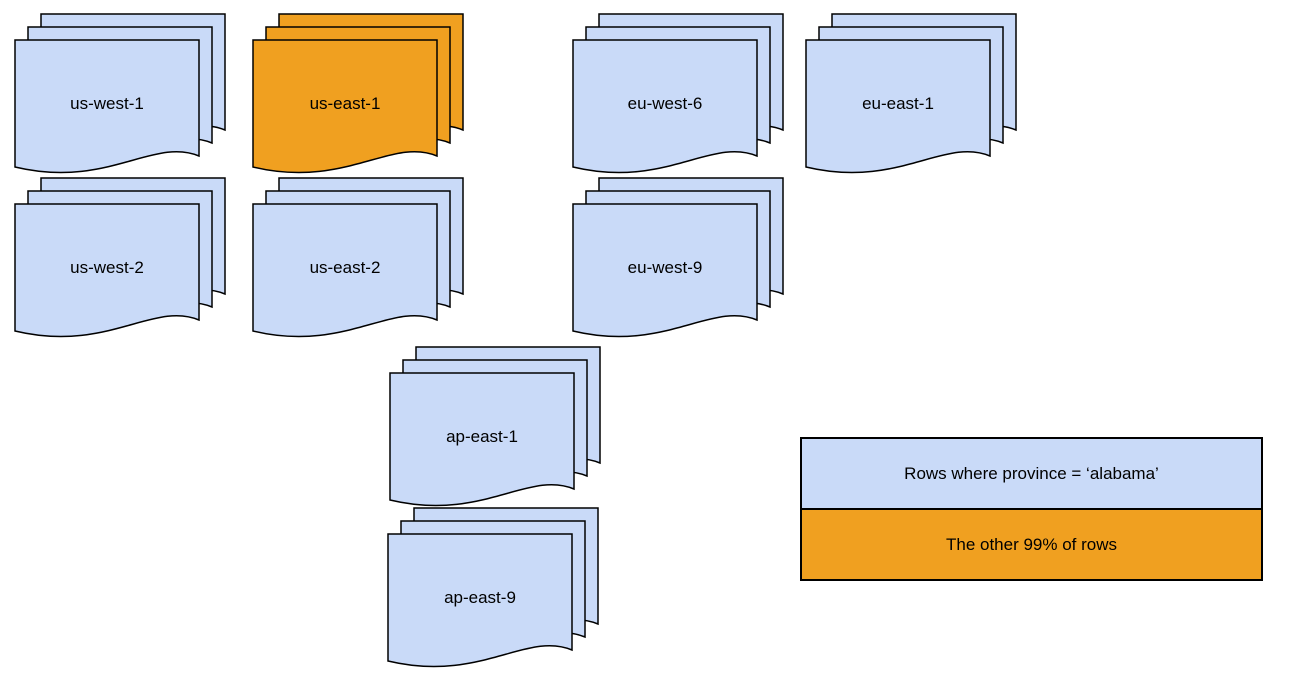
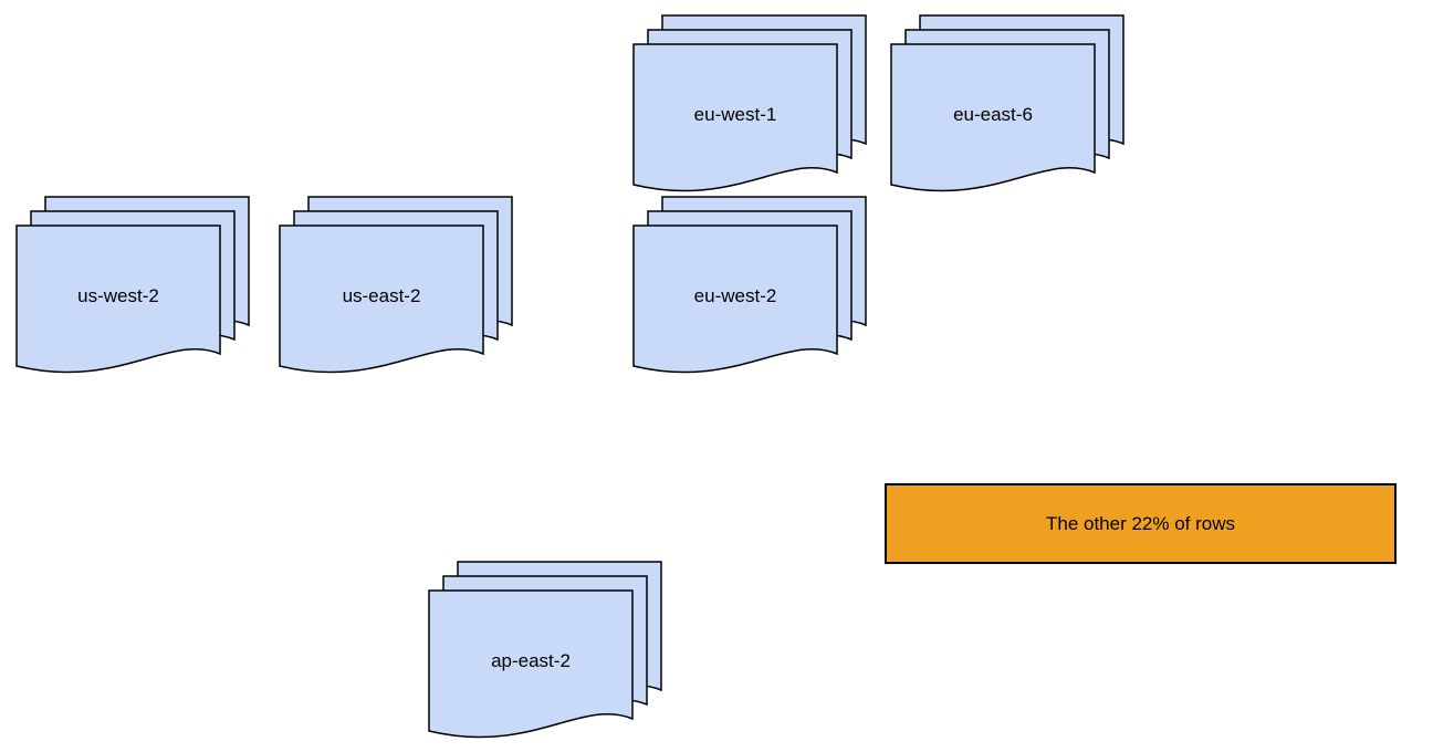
- us-west-1
- us-east-1
- eu-west-6
+ eu-west-1
- eu-east-1
+ eu-east-6
  us-west-2
  us-east-2
- eu-west-9
+ eu-west-2
- ap-east-1
- ap-east-9
+ ap-east-2
- Rows where province = ‘alabama’
- The other 99% of rows
+ The other 22% of rows
